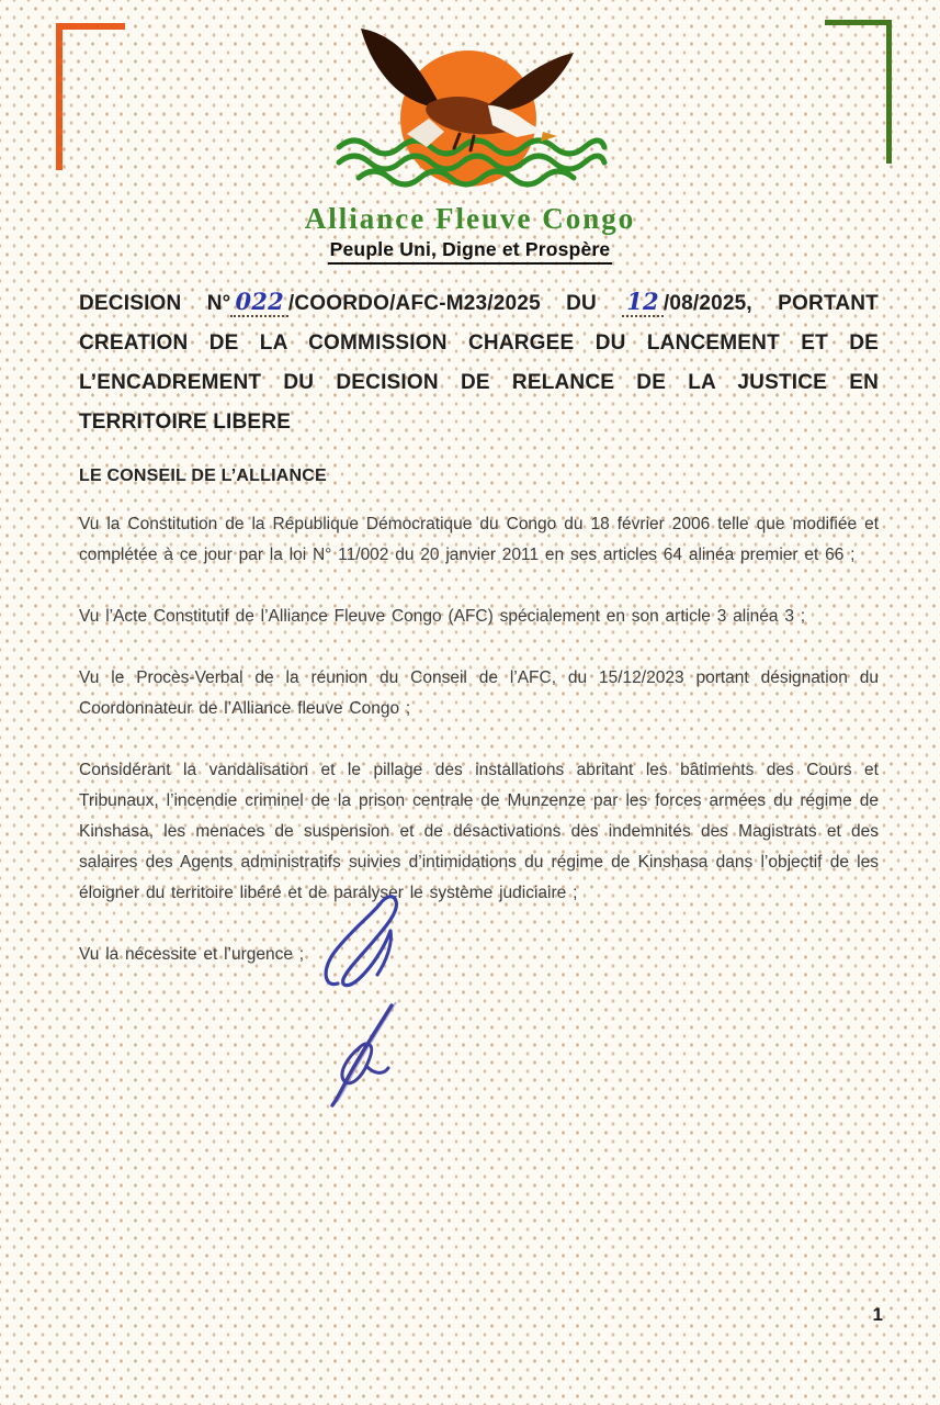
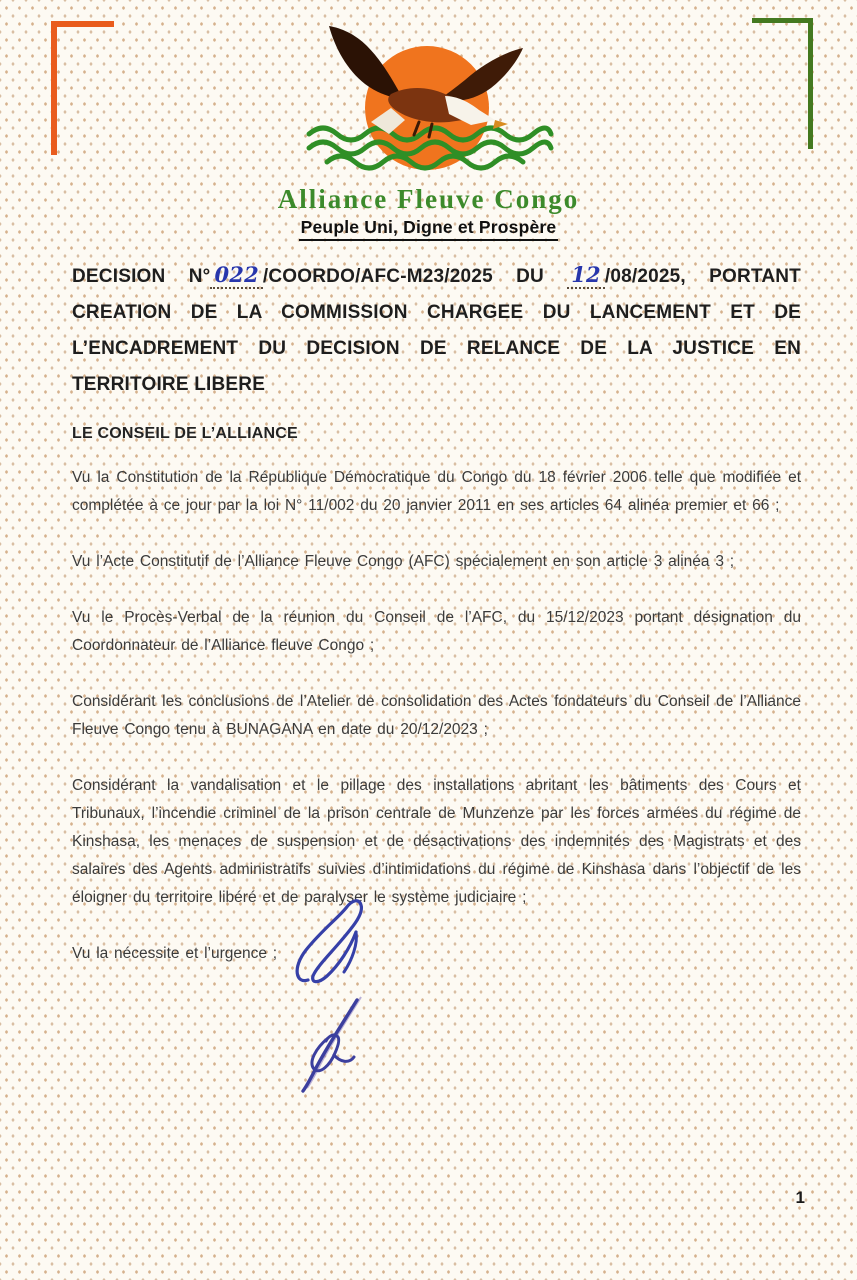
  Alliance Fleuve Congo
  Peuple Uni, Digne et Prospère
  DECISION N° 022 /COORDO/AFC-M23/2025 DU 12 /08/2025, PORTANT
  CREATION DE LA COMMISSION CHARGEE DU LANCEMENT ET DE
  L’ENCADREMENT DU DECISION DE RELANCE DE LA JUSTICE EN
  TERRITOIRE LIBERE
  LE CONSEIL DE L’ALLIANCE
  Vu la Constitution de la République Démocratique du Congo du 18 février 2006 telle que modifiée et complétée à ce jour par la loi N° 11/002 du 20 janvier 2011 en ses articles 64 alinéa premier et 66 ;
  Vu l’Acte Constitutif de l’Alliance Fleuve Congo (AFC) spécialement en son article 3 alinéa 3 ;
  Vu le Procès-Verbal de la réunion du Conseil de l’AFC, du 15/12/2023 portant désignation du Coordonnateur de l’Alliance fleuve Congo ;
+ Considérant les conclusions de l’Atelier de consolidation des Actes fondateurs du Conseil de l’Alliance Fleuve Congo tenu à BUNAGANA en date du 20/12/2023 ;
  Considérant la vandalisation et le pillage des installations abritant les bâtiments des Cours et Tribunaux, l’incendie criminel de la prison centrale de Munzenze par les forces armées du régime de Kinshasa, les menaces de suspension et de désactivations des indemnités des Magistrats et des salaires des Agents administratifs suivies d’intimidations du régime de Kinshasa dans l’objectif de les éloigner du territoire libéré et de paralyser le système judiciaire ;
  Vu la nécessite et l’urgence ;
  1
